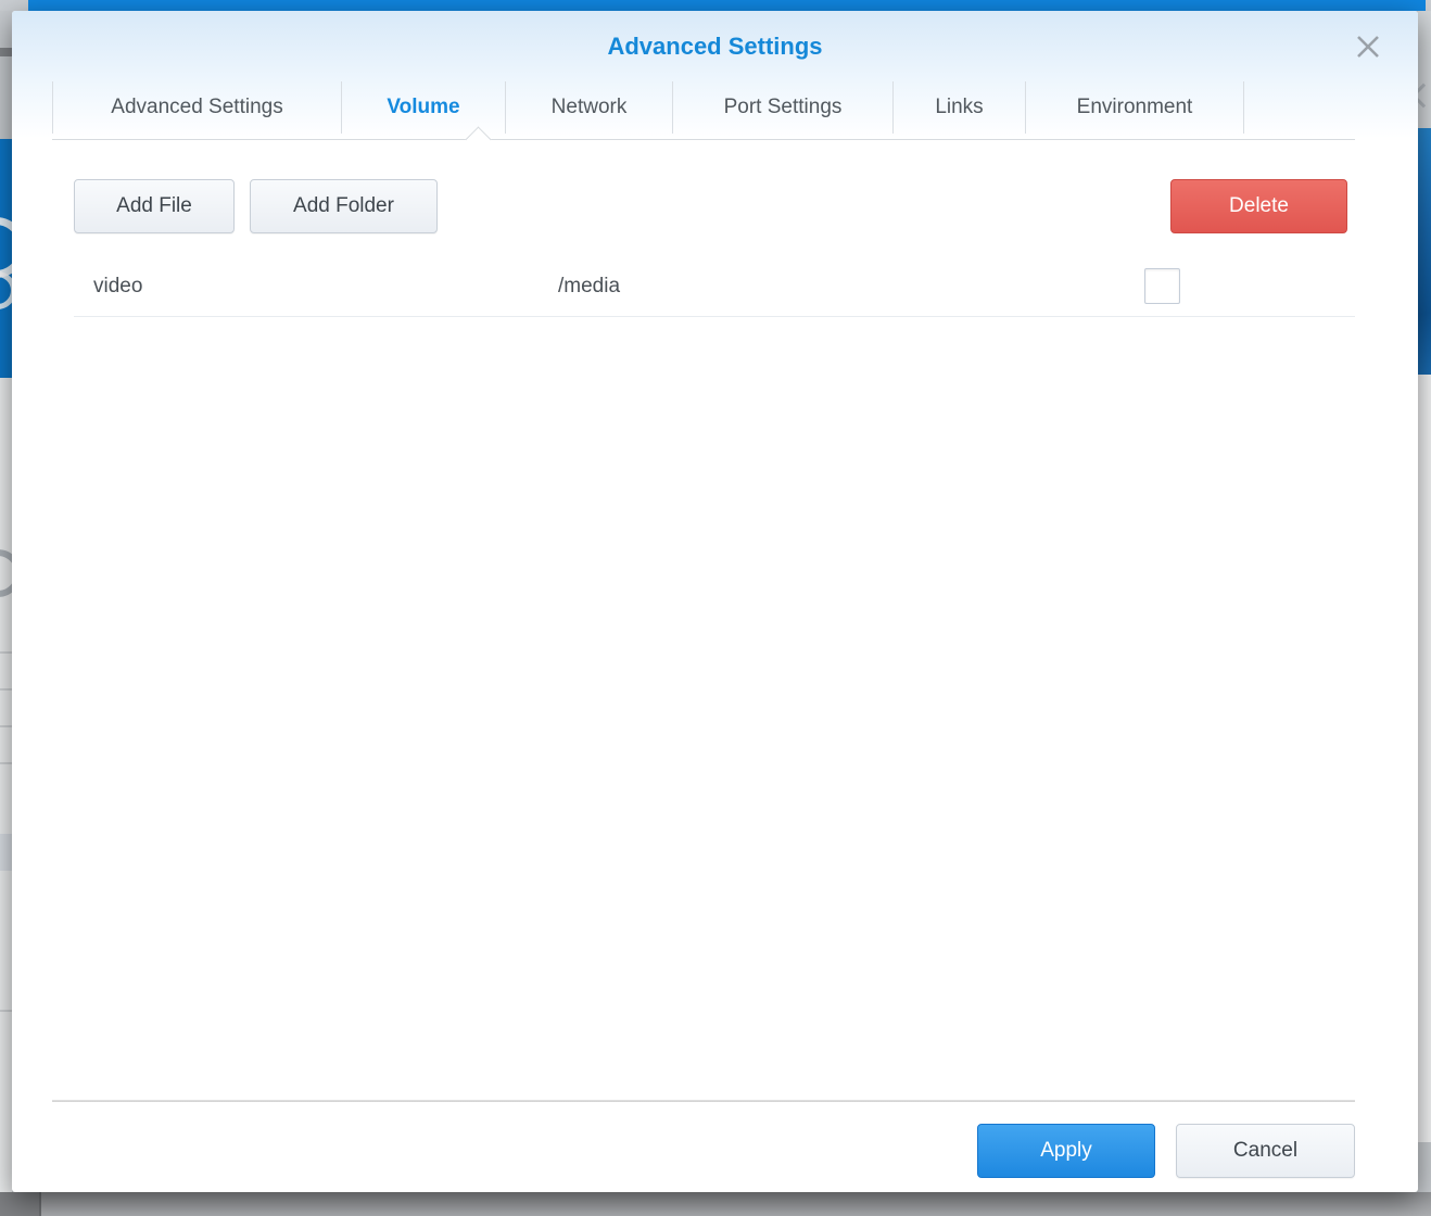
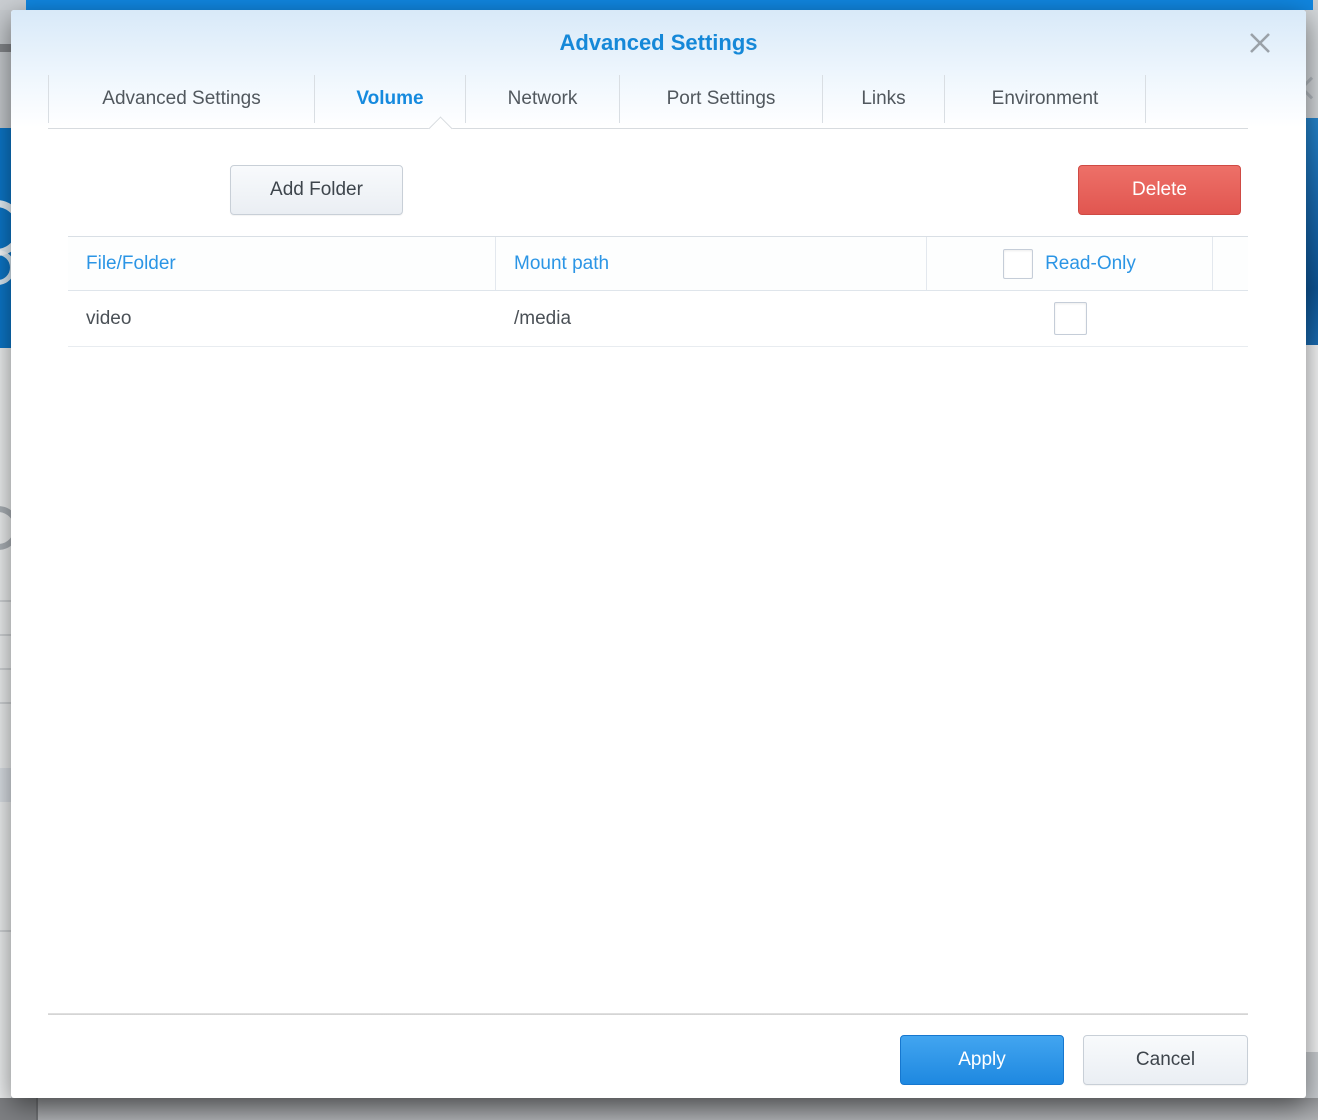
  Advanced Settings
  Advanced Settings
  Volume
  Network
  Port Settings
  Links
  Environment
- Add File
  Add Folder
  Delete
+ File/Folder
+ Mount path
+ Read-Only
  video
  /media
  Apply
  Cancel
